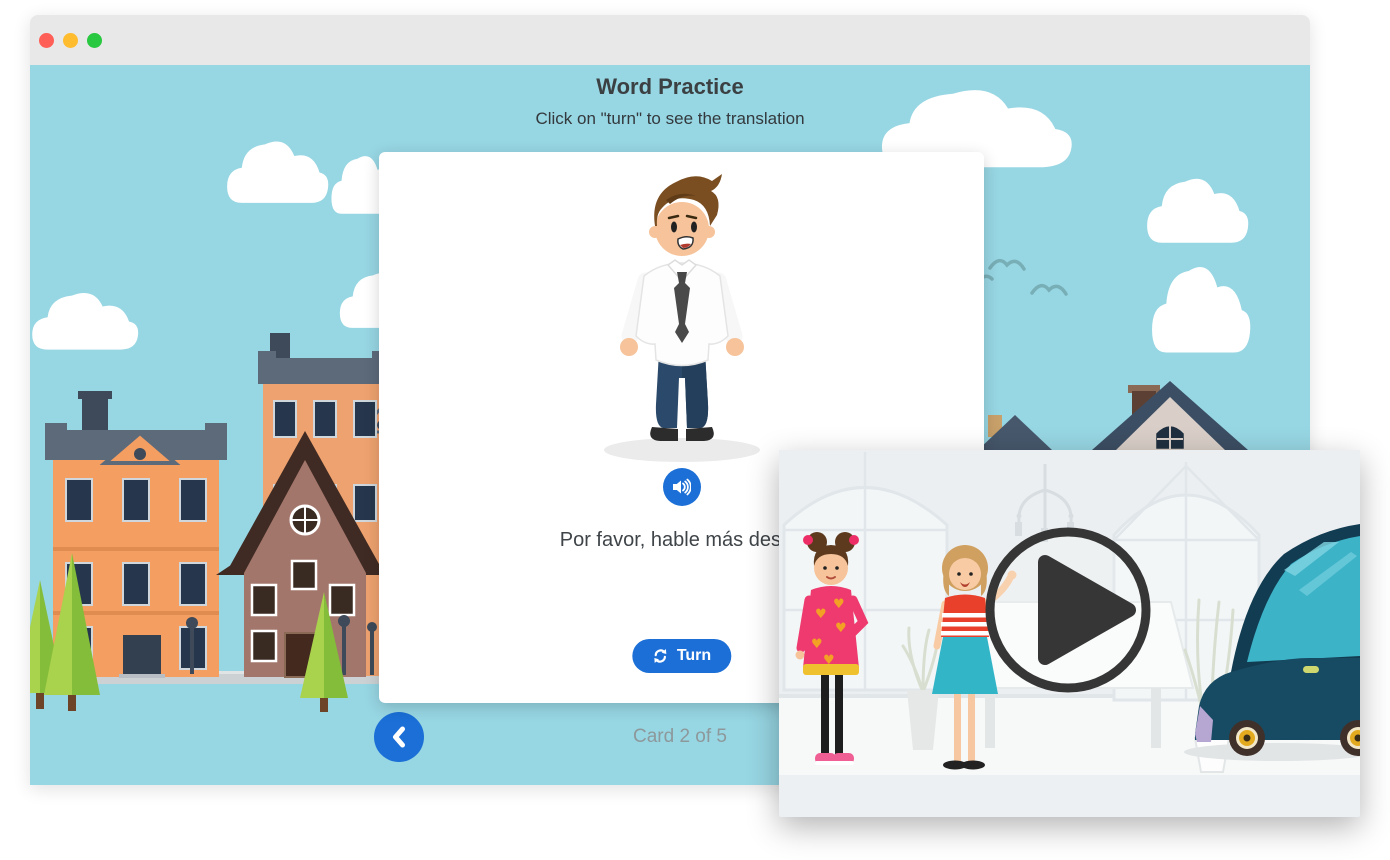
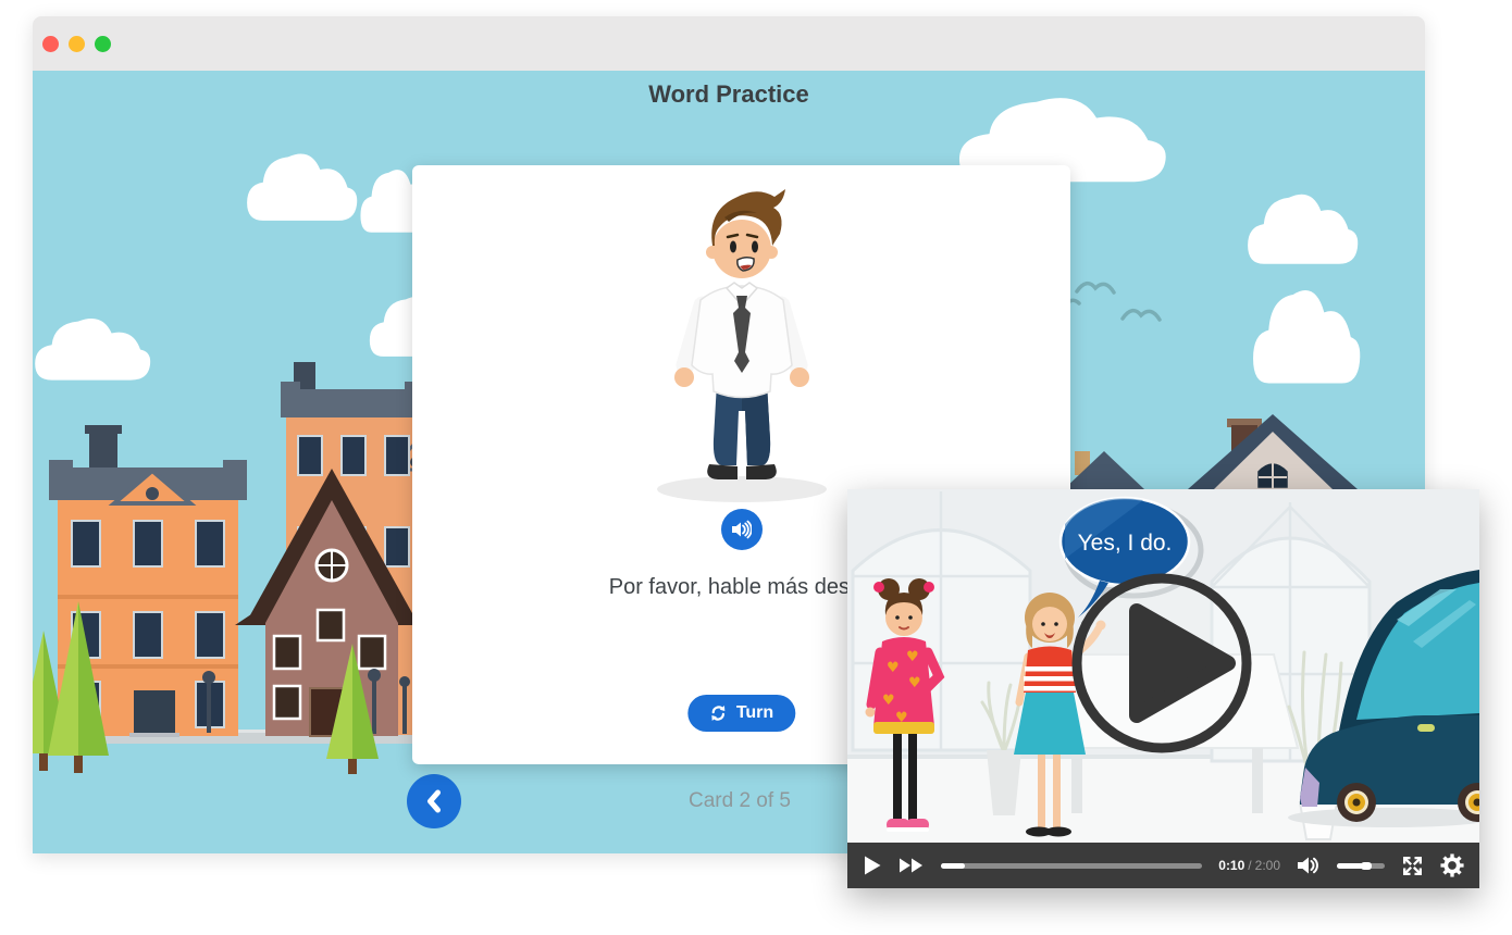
  Word Practice
- Click on "turn" to see the translation
  Por favor, hable más des
  Turn
  Card 2 of 5
  ♥
  ♥
  ♥
  ♥
  ♥
+ Yes, I do.
+ 0:10 / 2:00
